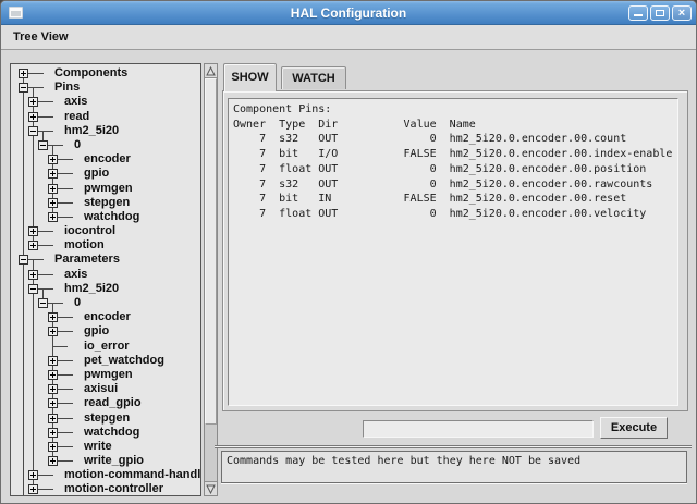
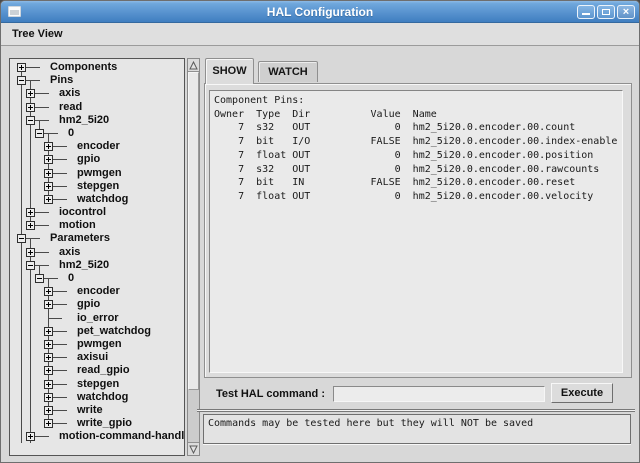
  HAL Configuration
  ×
  Tree View
  Components
  Pins
  axis
  read
  hm2_5i20
  0
  encoder
  gpio
  pwmgen
  stepgen
  watchdog
  iocontrol
  motion
  Parameters
  axis
  hm2_5i20
  0
  encoder
  gpio
  io_error
  pet_watchdog
  pwmgen
  axisui
  read_gpio
  stepgen
  watchdog
  write
  write_gpio
  motion-command-handl
- motion-controller
  SHOW
  WATCH
  Component Pins:
  Owner Type Dir Value Name
  7 s32 OUT 0 hm2_5i20.0.encoder.00.count
  7 bit I/O FALSE hm2_5i20.0.encoder.00.index-enable
  7 float OUT 0 hm2_5i20.0.encoder.00.position
  7 s32 OUT 0 hm2_5i20.0.encoder.00.rawcounts
  7 bit IN FALSE hm2_5i20.0.encoder.00.reset
  7 float OUT 0 hm2_5i20.0.encoder.00.velocity
+ Test HAL command :
  Execute
- Commands may be tested here but they here NOT be saved
+ Commands may be tested here but they will NOT be saved
